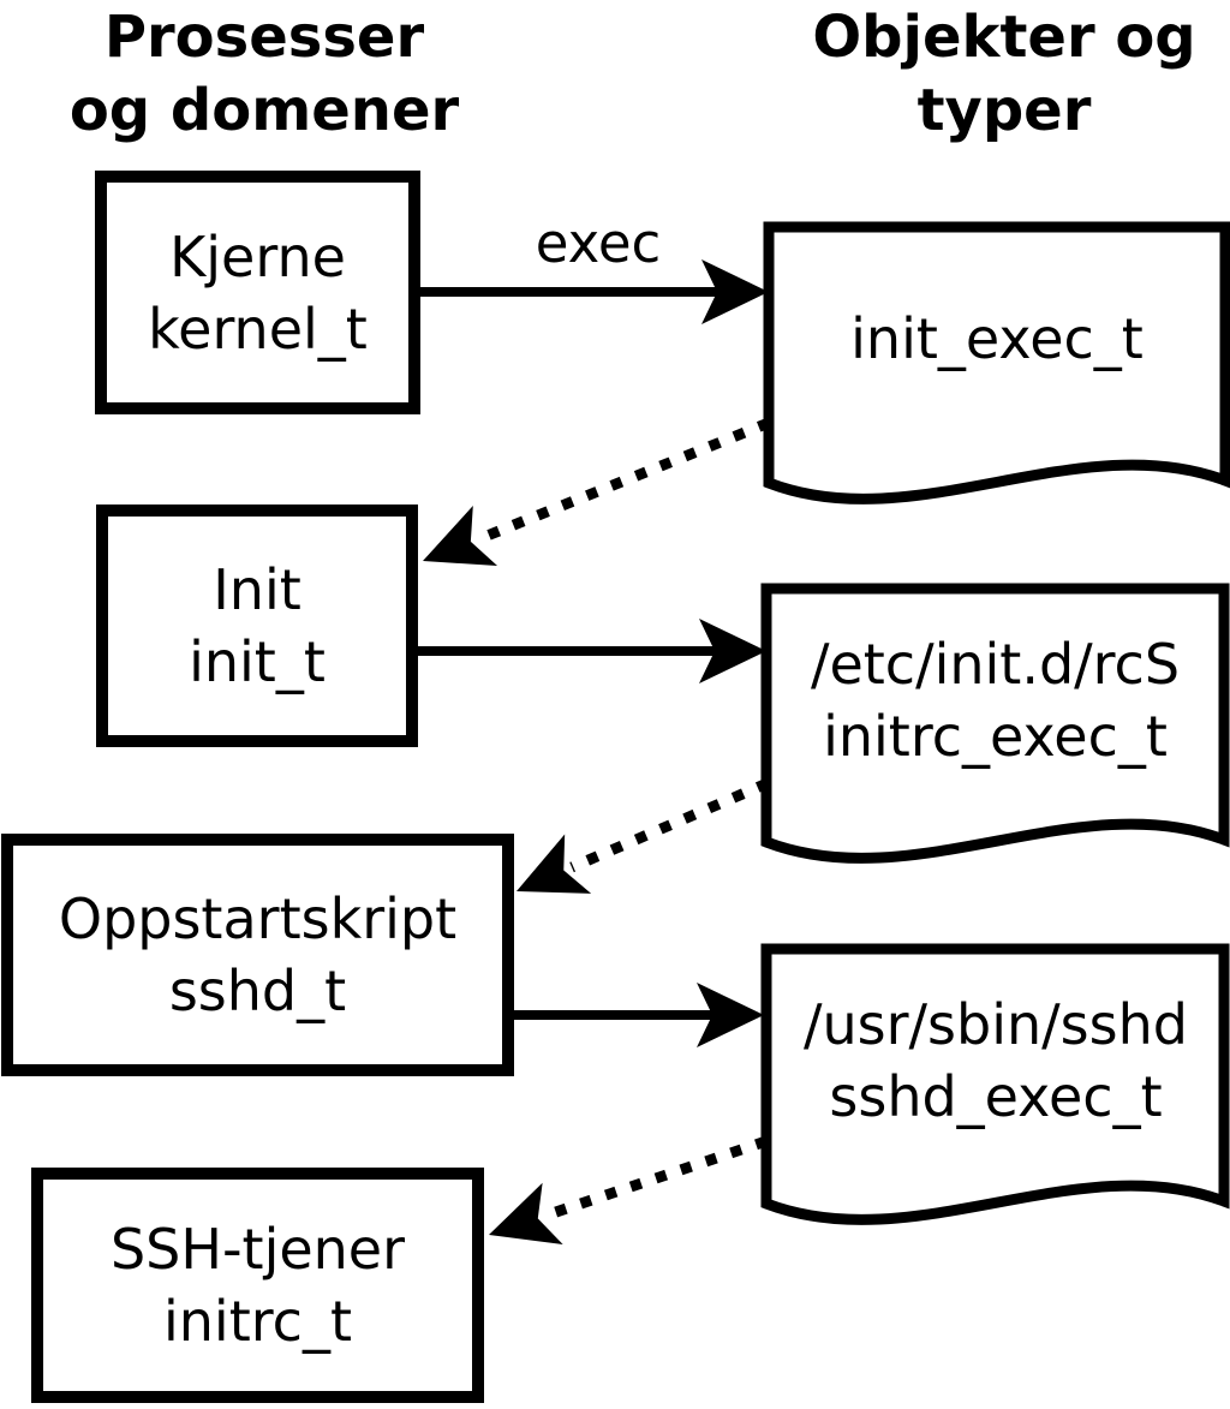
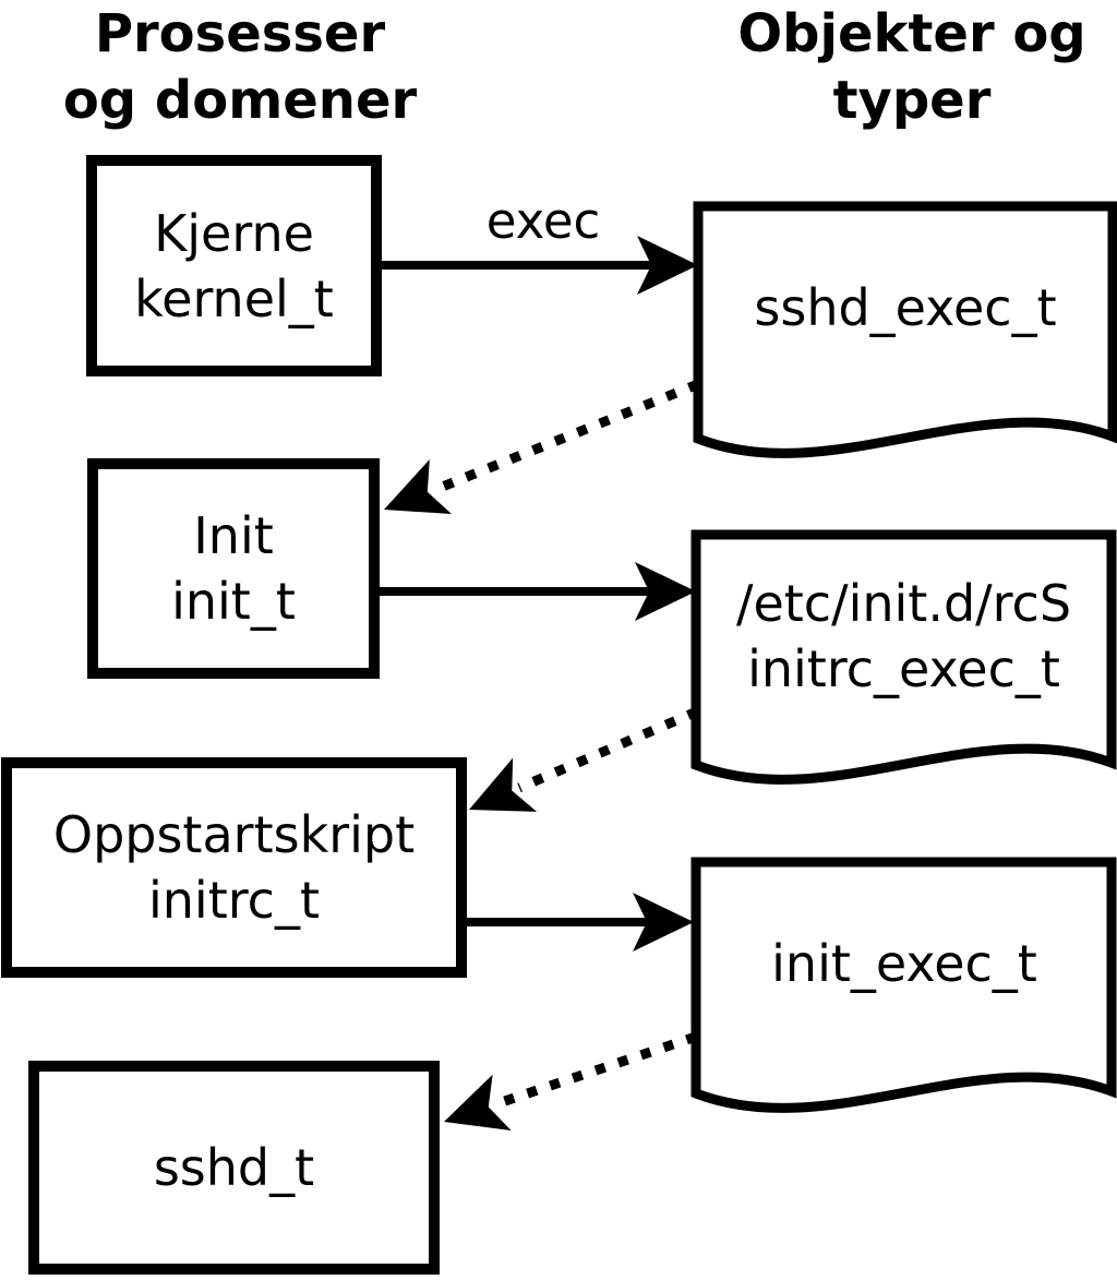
  Prosesser
  og domener
  Objekter og
  typer
  Kjerne
  kernel_t
  Init
  init_t
  Oppstartskript
- sshd_t
+ initrc_t
- SSH-tjener
- initrc_t
+ sshd_t
- init_exec_t
+ sshd_exec_t
  /etc/init.d/rcS
  initrc_exec_t
- /usr/sbin/sshd
- sshd_exec_t
+ init_exec_t
  exec
